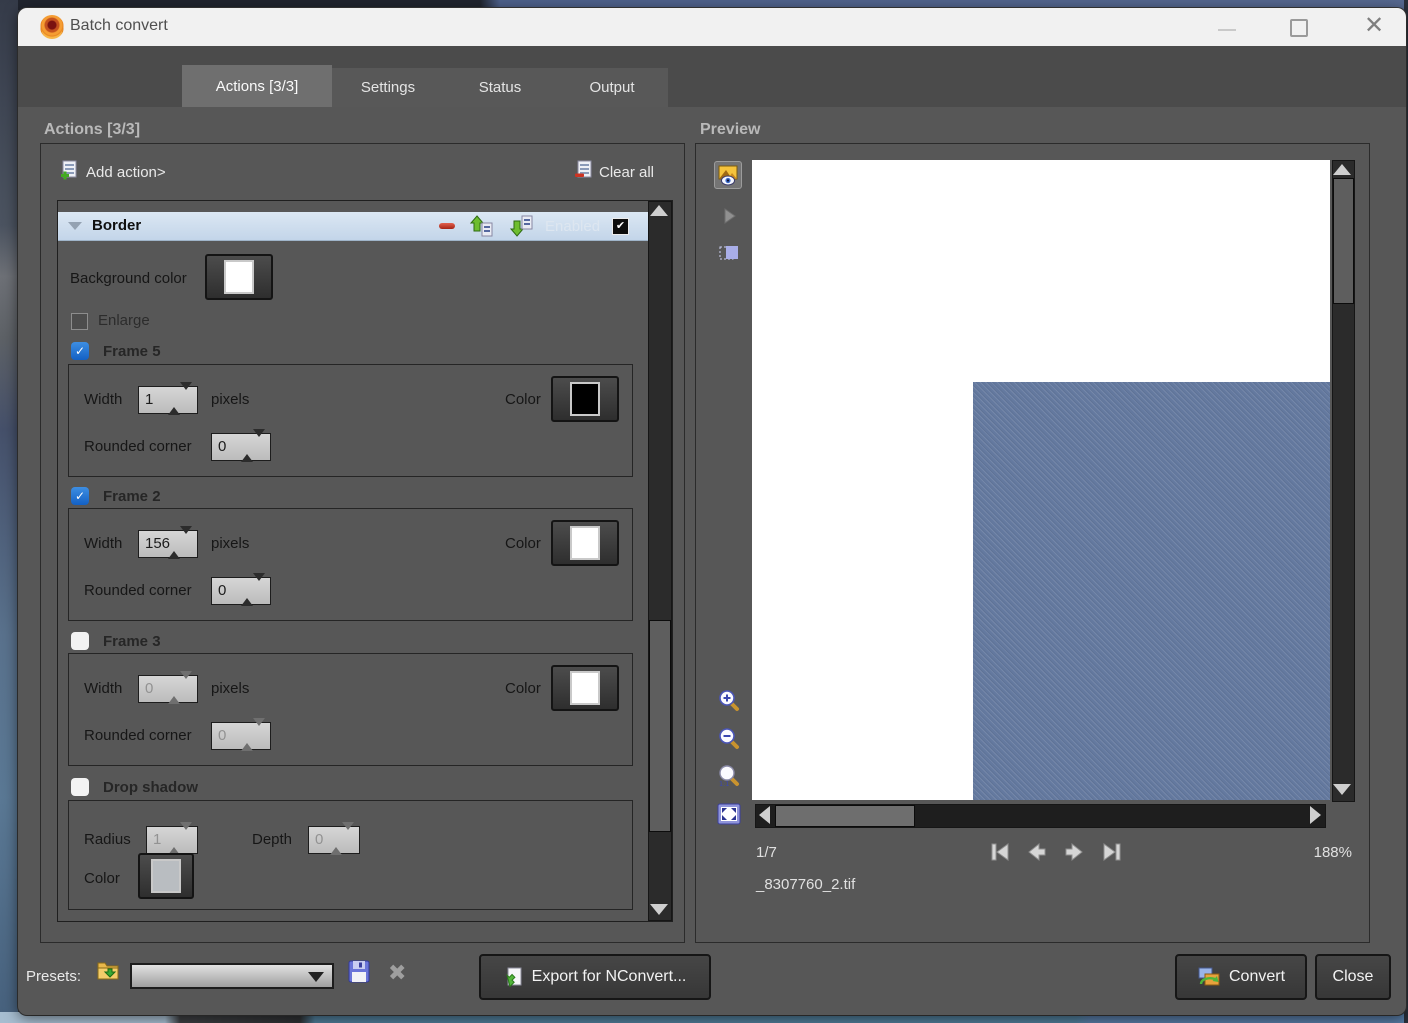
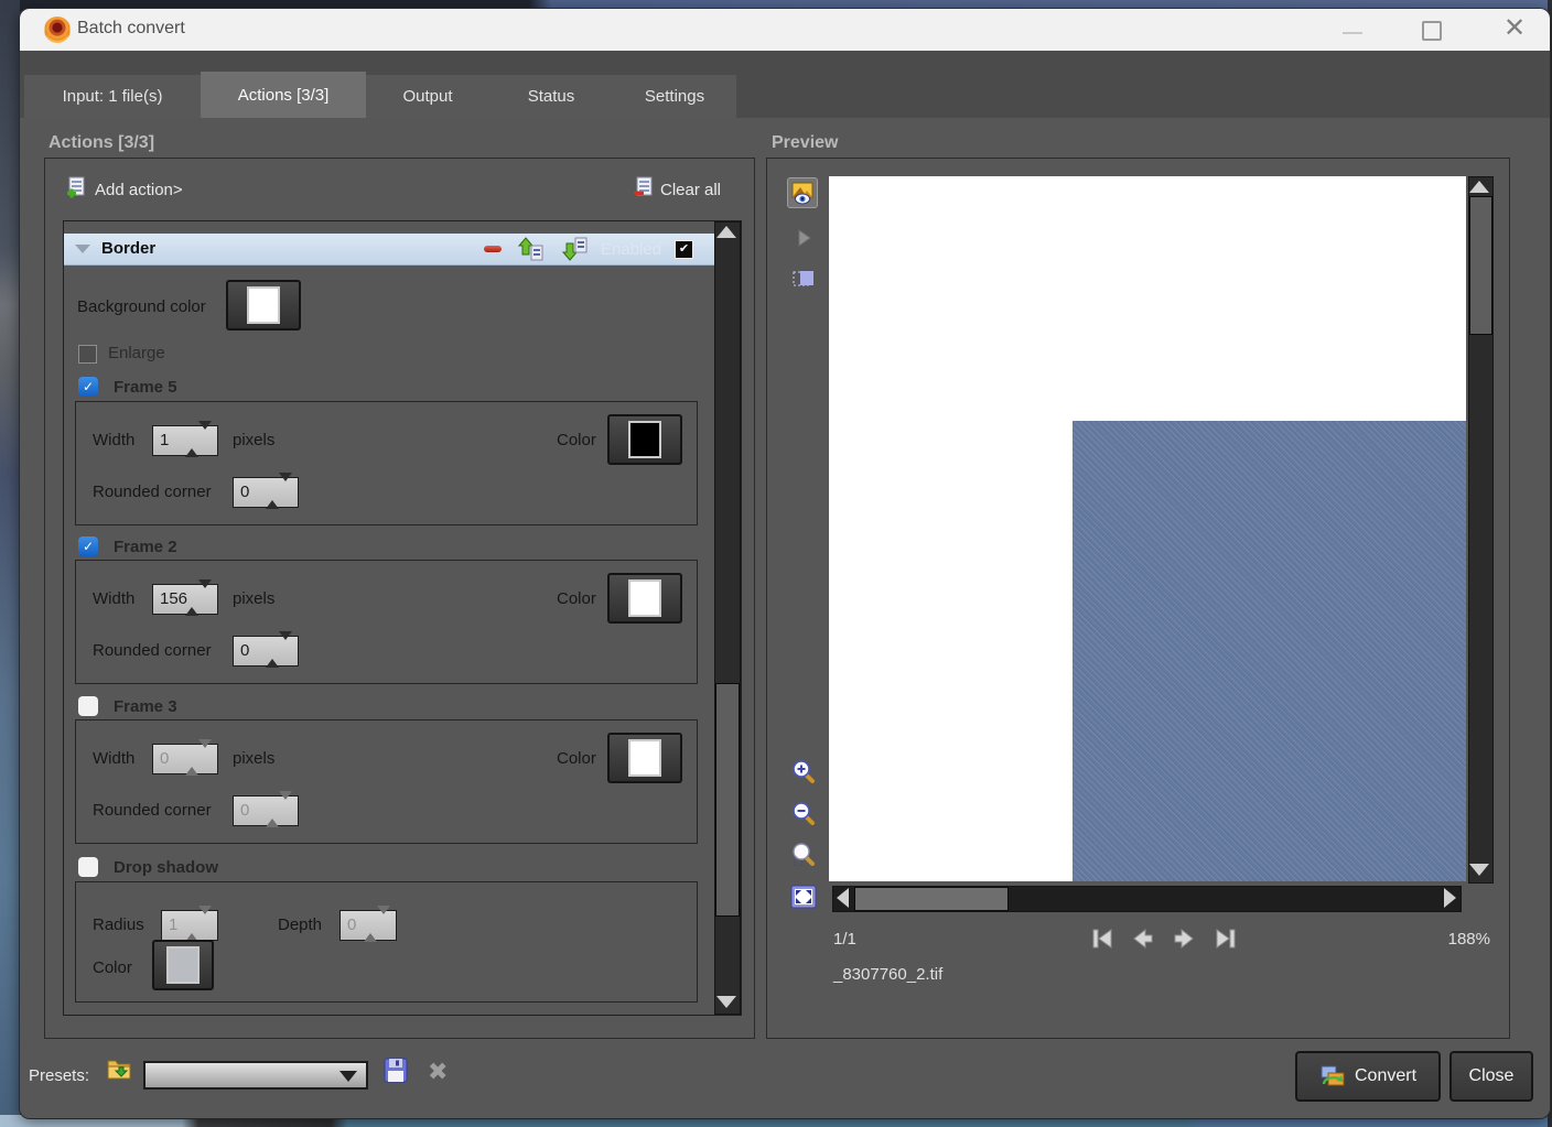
  Batch convert
  ✕
+ Input: 1 file(s)
  Actions [3/3]
- Settings
+ Output
  Status
- Output
+ Settings
  Actions [3/3]
  Add action>
  Clear all
  Border
  ✔
  Background color
  Enlarge
  ✓
  Frame 5
  Width
  1
  pixels
  Color
  Rounded corner
  0
  ✓
  Frame 2
  Width
  156
  pixels
  Color
  Rounded corner
  0
  Frame 3
  Width
  0
  pixels
  Color
  Rounded corner
  0
  Drop shadow
  Radius
  1
  Depth
  0
  Color
  Preview
  1:1
- 1/7
+ 1/1
  188%
  _8307760_2.tif
  Presets:
  ✖
- Export for NConvert...
  Convert
  Close
